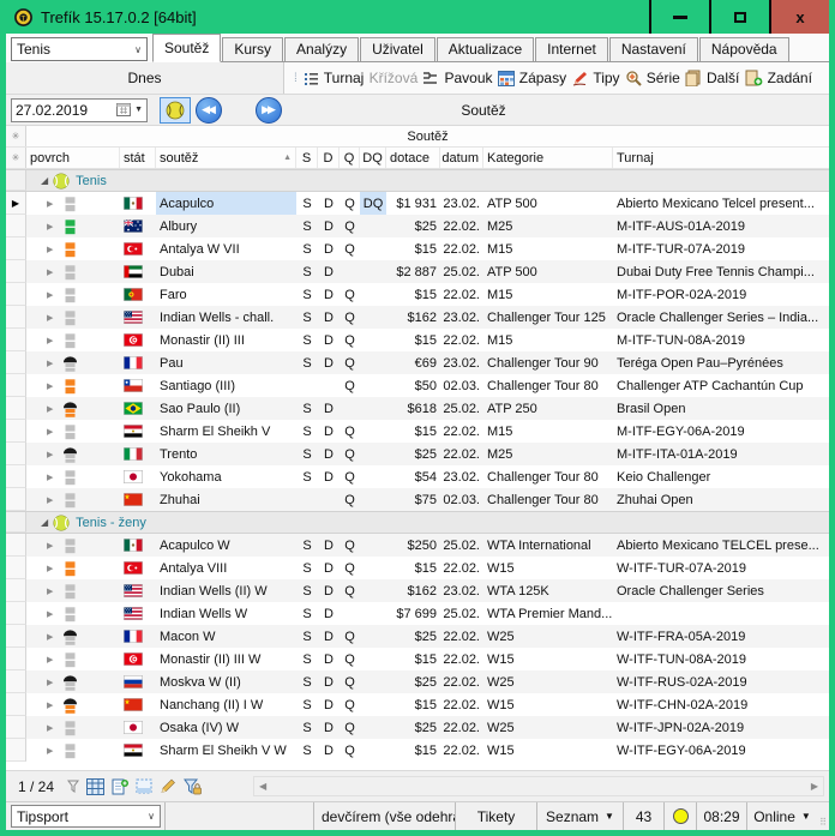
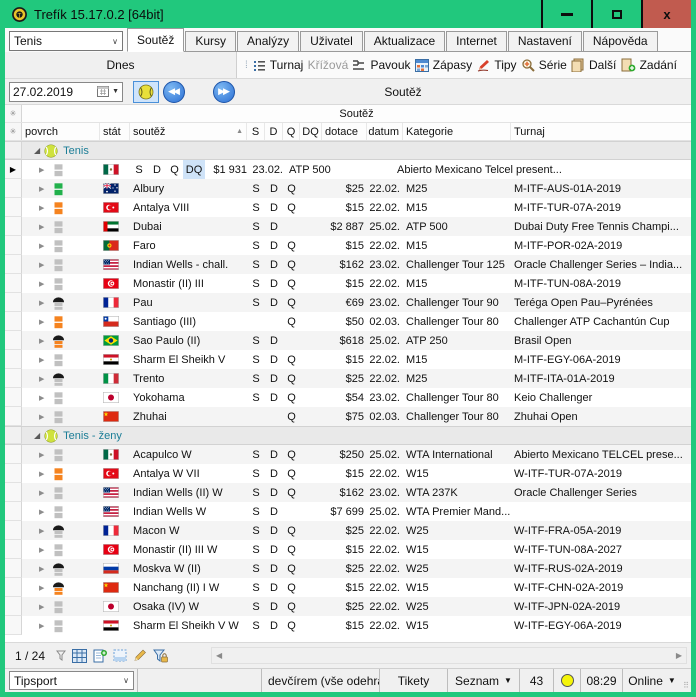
  Trefík 15.17.0.2 [64bit]
  x
  Tenis
  ∨
  Soutěž
  Kursy
  Analýzy
  Uživatel
  Aktualizace
  Internet
  Nastavení
  Nápověda
  Dnes
  ⁞
  Turnaj
  Křížová
  Pavouk
  Zápasy
  Tipy
  Série
  Další
  Zadání
  27.02.2019
  ◀◀
  ▶▶
  Soutěž
  ✳
  Soutěž
  ✳
  povrch
  stát
  soutěž
  S
  D
  Q
  DQ
  dotace
  datum
  Kategorie
  Turnaj
  ◢
  Tenis
  ▶
- Acapulco
  S
  D
  Q
  DQ
  $1 931
  23.02.
  ATP 500
  Abierto Mexicano Telcel present...
  Albury
  S
  D
  Q
  $25
  22.02.
  M25
  M-ITF-AUS-01A-2019
- Antalya W VII
+ Antalya VIII
  S
  D
  Q
  $15
  22.02.
  M15
  M-ITF-TUR-07A-2019
  Dubai
  S
  D
  $2 887
  25.02.
  ATP 500
  Dubai Duty Free Tennis Champi...
  Faro
  S
  D
  Q
  $15
  22.02.
  M15
  M-ITF-POR-02A-2019
  Indian Wells - chall.
  S
  D
  Q
  $162
  23.02.
  Challenger Tour 125
  Oracle Challenger Series – India...
  Monastir (II) III
  S
  D
  Q
  $15
  22.02.
  M15
  M-ITF-TUN-08A-2019
  Pau
  S
  D
  Q
  €69
  23.02.
  Challenger Tour 90
  Teréga Open Pau–Pyrénées
  Santiago (III)
  Q
  $50
  02.03.
  Challenger Tour 80
  Challenger ATP Cachantún Cup
  Sao Paulo (II)
  S
  D
  $618
  25.02.
  ATP 250
  Brasil Open
  Sharm El Sheikh V
  S
  D
  Q
  $15
  22.02.
  M15
  M-ITF-EGY-06A-2019
  Trento
  S
  D
  Q
  $25
  22.02.
  M25
  M-ITF-ITA-01A-2019
  Yokohama
  S
  D
  Q
  $54
  23.02.
  Challenger Tour 80
  Keio Challenger
  Zhuhai
  Q
  $75
  02.03.
  Challenger Tour 80
  Zhuhai Open
  ◢
  Tenis - ženy
  Acapulco W
  S
  D
  Q
  $250
  25.02.
  WTA International
  Abierto Mexicano TELCEL prese...
- Antalya VIII
+ Antalya W VII
  S
  D
  Q
  $15
  22.02.
  W15
  W-ITF-TUR-07A-2019
  Indian Wells (II) W
  S
  D
  Q
  $162
  23.02.
- WTA 125K
+ WTA 237K
  Oracle Challenger Series
  Indian Wells W
  S
  D
  $7 699
  25.02.
  WTA Premier Mand...
  Macon W
  S
  D
  Q
  $25
  22.02.
  W25
  W-ITF-FRA-05A-2019
  Monastir (II) III W
  S
  D
  Q
  $15
  22.02.
  W15
- W-ITF-TUN-08A-2019
+ W-ITF-TUN-08A-2027
  Moskva W (II)
  S
  D
  Q
  $25
  22.02.
  W25
  W-ITF-RUS-02A-2019
  Nanchang (II) I W
  S
  D
  Q
  $15
  22.02.
  W15
  W-ITF-CHN-02A-2019
  Osaka (IV) W
  S
  D
  Q
  $25
  22.02.
  W25
  W-ITF-JPN-02A-2019
  Sharm El Sheikh V W
  S
  D
  Q
  $15
  22.02.
  W15
  W-ITF-EGY-06A-2019
  1 / 24
  ◀
  ▶
  Tipsport
  ∨
  devčírem (vše odehr
  Tikety
  Seznam
  ▼
  43
  08:29
  Online
  ▼
  ⠿
